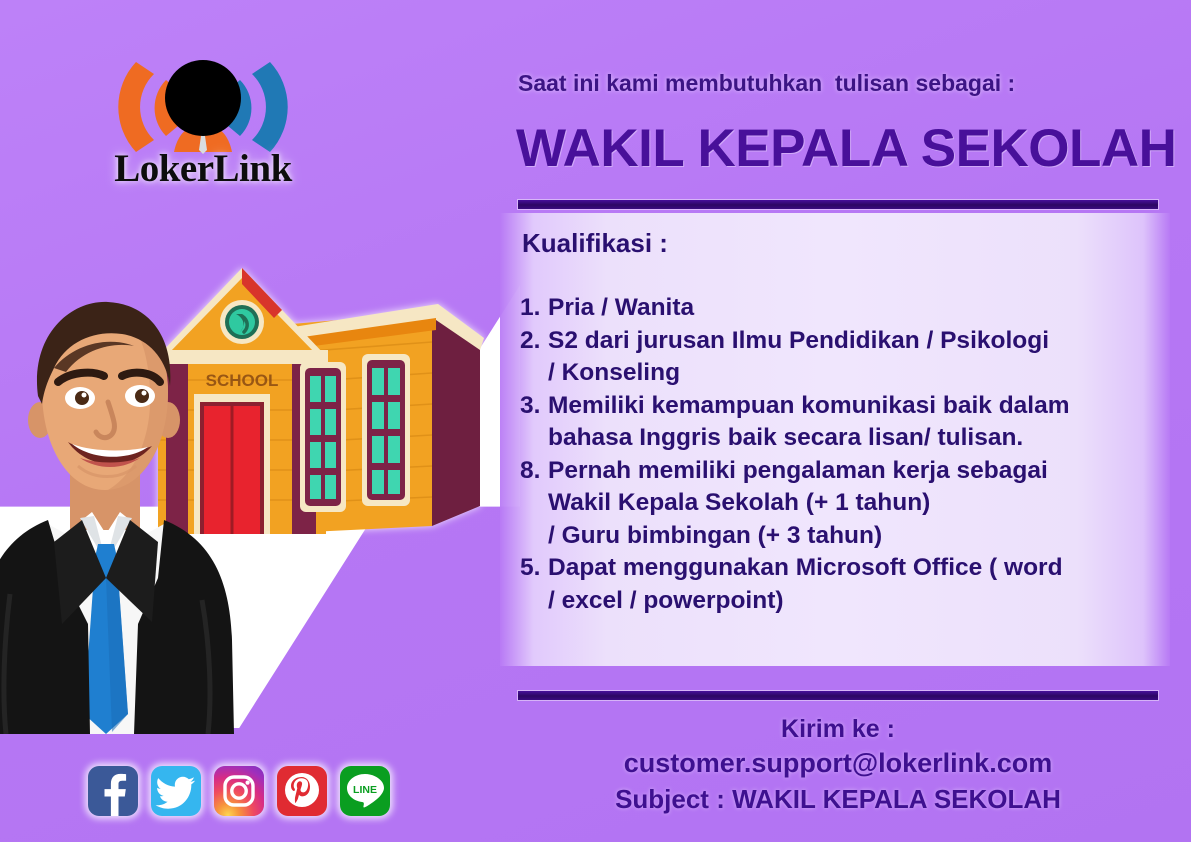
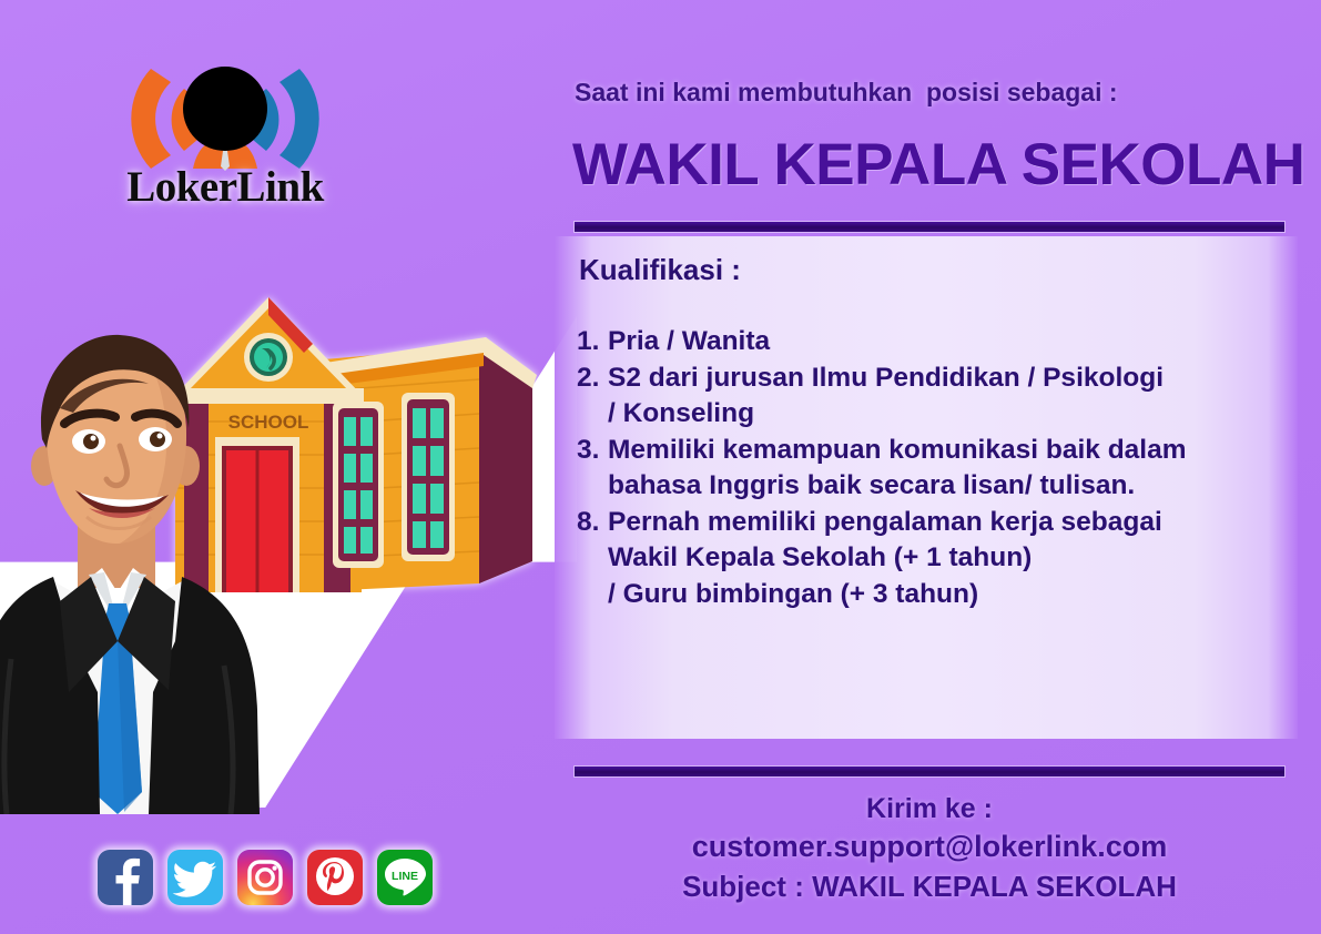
  LokerLink
  SCHOOL
- Saat ini kami membutuhkan tulisan sebagai :
+ Saat ini kami membutuhkan posisi sebagai :
  WAKIL KEPALA SEKOLAH
  Kualifikasi :
  1.
  Pria / Wanita
  2.
  S2 dari jurusan Ilmu Pendidikan / Psikologi
  / Konseling
  3.
  Memiliki kemampuan komunikasi baik dalam
  bahasa Inggris baik secara lisan/ tulisan.
  8.
  Pernah memiliki pengalaman kerja sebagai
  Wakil Kepala Sekolah (+ 1 tahun)
  / Guru bimbingan (+ 3 tahun)
- 5.
- Dapat menggunakan Microsoft Office ( word
- / excel / powerpoint)
  Kirim ke :
  customer.support@lokerlink.com
  Subject : WAKIL KEPALA SEKOLAH
  LINE
